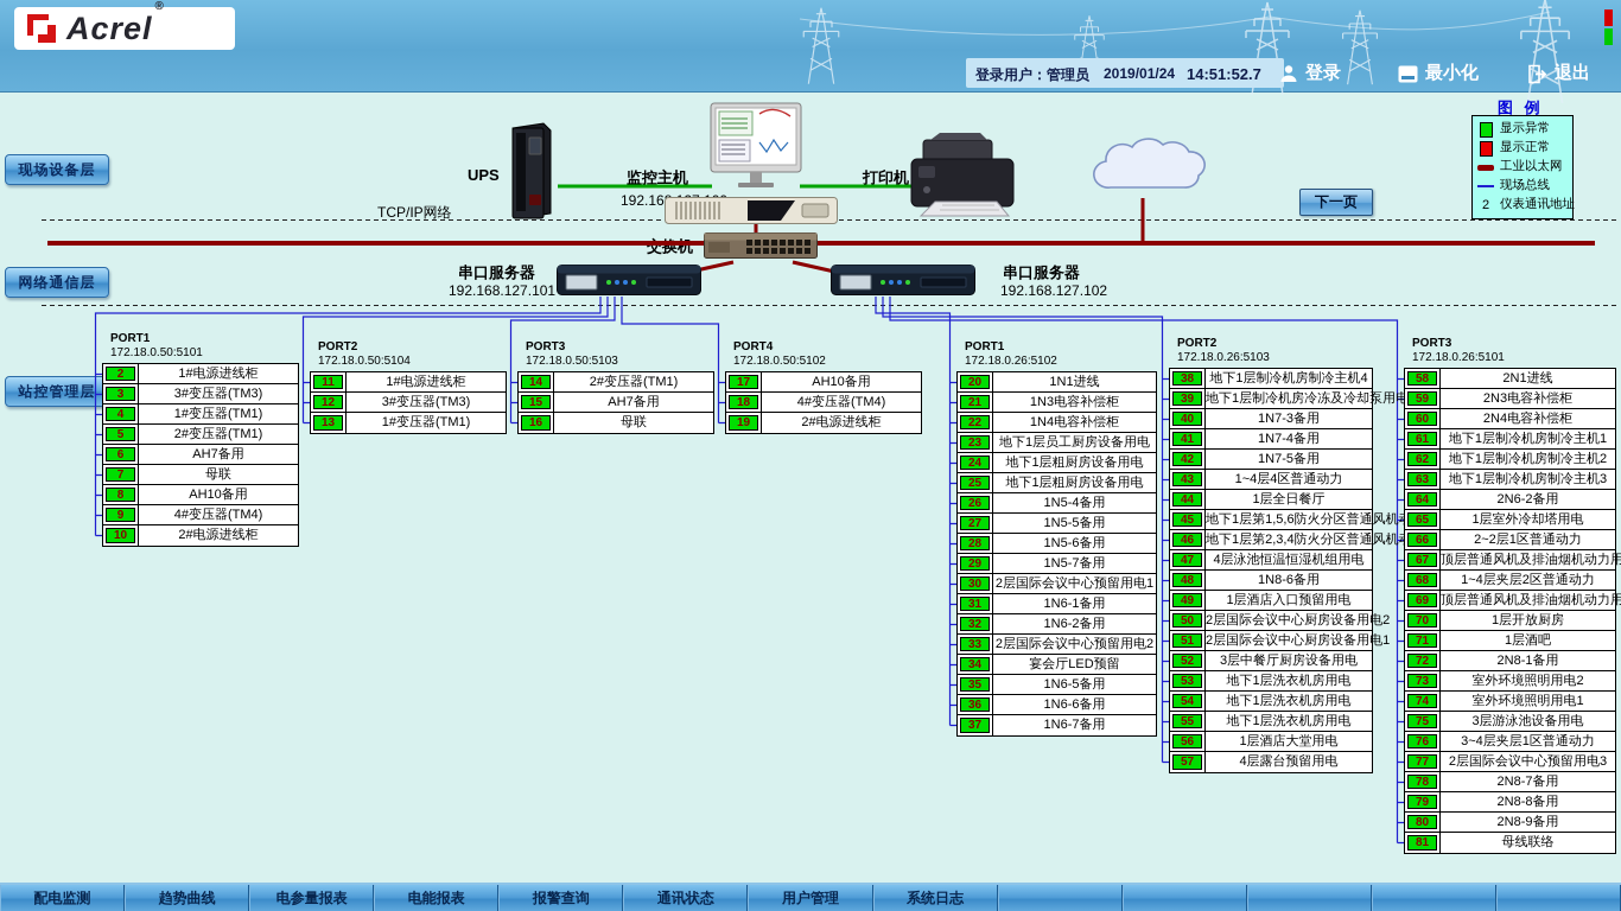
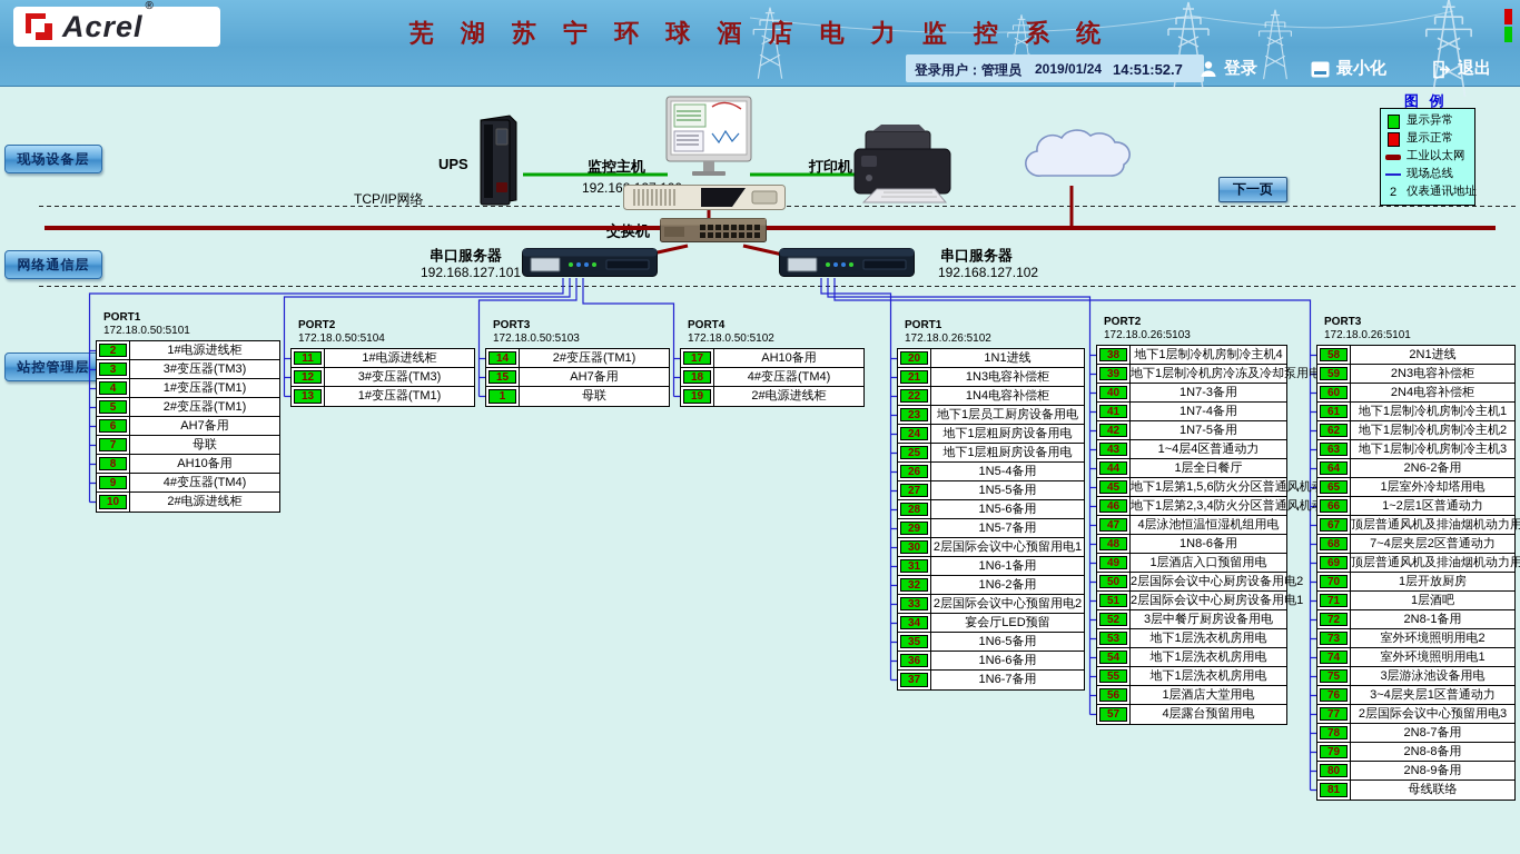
  Acrel®
+ 芜 湖 苏 宁 环 球 酒 店 电 力 监 控 系 统
  登录用户：
  管理员
  2019/01/24
  14:51:52.7
  登录
  最小化
  退出
  现场设备层
  网络通信层
  站控管理层
  UPS
  监控主机
  打印机
  交换机
  串口服务器
  192.168.127.101
  串口服务器
  192.168.127.102
  TCP/IP网络
  图 例
  显示异常
  显示正常
  工业以太网
  现场总线
  2
  仪表通讯地址
  下一页
  PORT1
  172.18.0.50:5101
  2
  1#电源进线柜
  3
  3#变压器(TM3)
  4
  1#变压器(TM1)
  5
  2#变压器(TM1)
  6
  AH7备用
  7
  母联
  8
  AH10备用
  9
  4#变压器(TM4)
  10
  2#电源进线柜
  PORT2
  172.18.0.50:5104
  11
  1#电源进线柜
  12
  3#变压器(TM3)
  13
  1#变压器(TM1)
  PORT3
  172.18.0.50:5103
  14
  2#变压器(TM1)
  15
  AH7备用
- 16
+ 1
  母联
  PORT4
  172.18.0.50:5102
  17
  AH10备用
  18
  4#变压器(TM4)
  19
  2#电源进线柜
  PORT1
  172.18.0.26:5102
  20
  1N1进线
  21
  1N3电容补偿柜
  22
  1N4电容补偿柜
  23
  地下1层员工厨房设备用电
  24
  地下1层粗厨房设备用电
  25
  地下1层粗厨房设备用电
  26
  1N5-4备用
  27
  1N5-5备用
  28
  1N5-6备用
  29
  1N5-7备用
  30
  2层国际会议中心预留用电1
  31
  1N6-1备用
  32
  1N6-2备用
  33
  2层国际会议中心预留用电2
  34
  宴会厅LED预留
  35
  1N6-5备用
  36
  1N6-6备用
  37
  1N6-7备用
  PORT2
  172.18.0.26:5103
  38
  地下1层制冷机房制冷主机4
  39
  地下1层制冷机房冷冻及冷却泵用电
  40
  1N7-3备用
  41
  1N7-4备用
  42
  1N7-5备用
  43
  1~4层4区普通动力
  44
  1层全日餐厅
  45
  地下1层第1,5,6防火分区普通风机
  46
  地下1层第2,3,4防火分区普通风机
  47
  4层泳池恒温恒湿机组用电
  48
  1N8-6备用
  49
  1层酒店入口预留用电
  50
  2层国际会议中心厨房设备用电2
  51
  2层国际会议中心厨房设备用电1
  52
  3层中餐厅厨房设备用电
  53
  地下1层洗衣机房用电
  54
  地下1层洗衣机房用电
  55
  地下1层洗衣机房用电
  56
  1层酒店大堂用电
  57
  4层露台预留用电
  PORT3
  172.18.0.26:5101
  58
  2N1进线
  59
  2N3电容补偿柜
  60
  2N4电容补偿柜
  61
  地下1层制冷机房制冷主机1
  62
  地下1层制冷机房制冷主机2
  63
  地下1层制冷机房制冷主机3
  64
  2N6-2备用
  65
  1层室外冷却塔用电
  66
- 2~2层1区普通动力
+ 1~2层1区普通动力
  67
  顶层普通风机及排油烟机动力用
  68
- 1~4层夹层2区普通动力
+ 7~4层夹层2区普通动力
  69
  顶层普通风机及排油烟机动力用
  70
  1层开放厨房
  71
  1层酒吧
  72
  2N8-1备用
  73
  室外环境照明用电2
  74
  室外环境照明用电1
  75
  3层游泳池设备用电
  76
  3~4层夹层1区普通动力
  77
  2层国际会议中心预留用电3
  78
  2N8-7备用
  79
  2N8-8备用
  80
  2N8-9备用
  81
  母线联络
- 配电监测
- 趋势曲线
- 电参量报表
- 电能报表
- 报警查询
- 通讯状态
- 用户管理
- 系统日志
